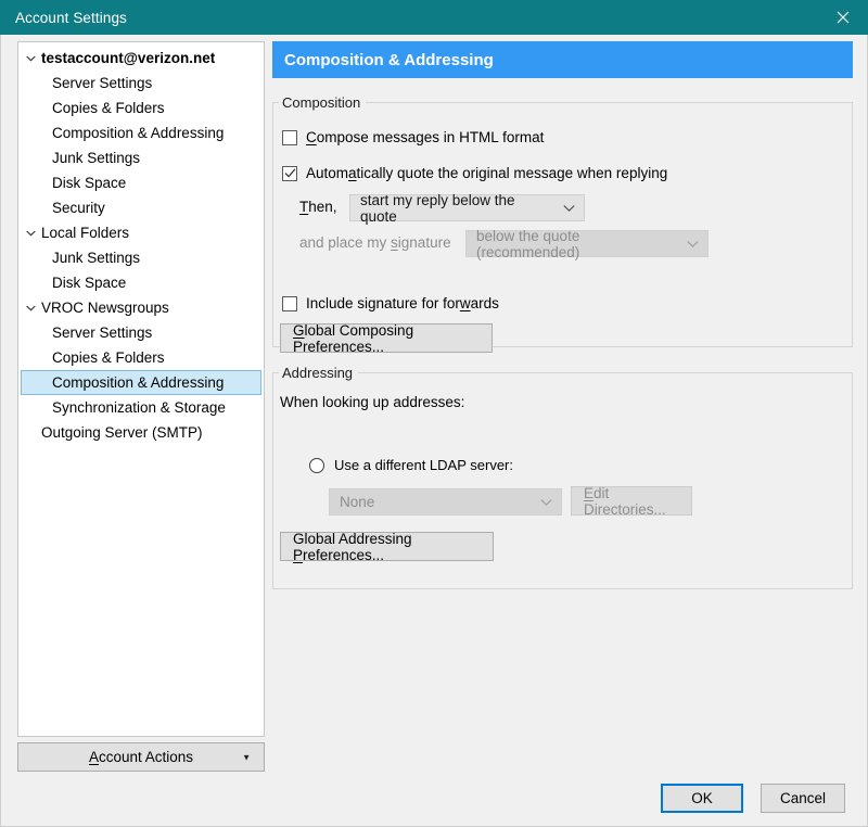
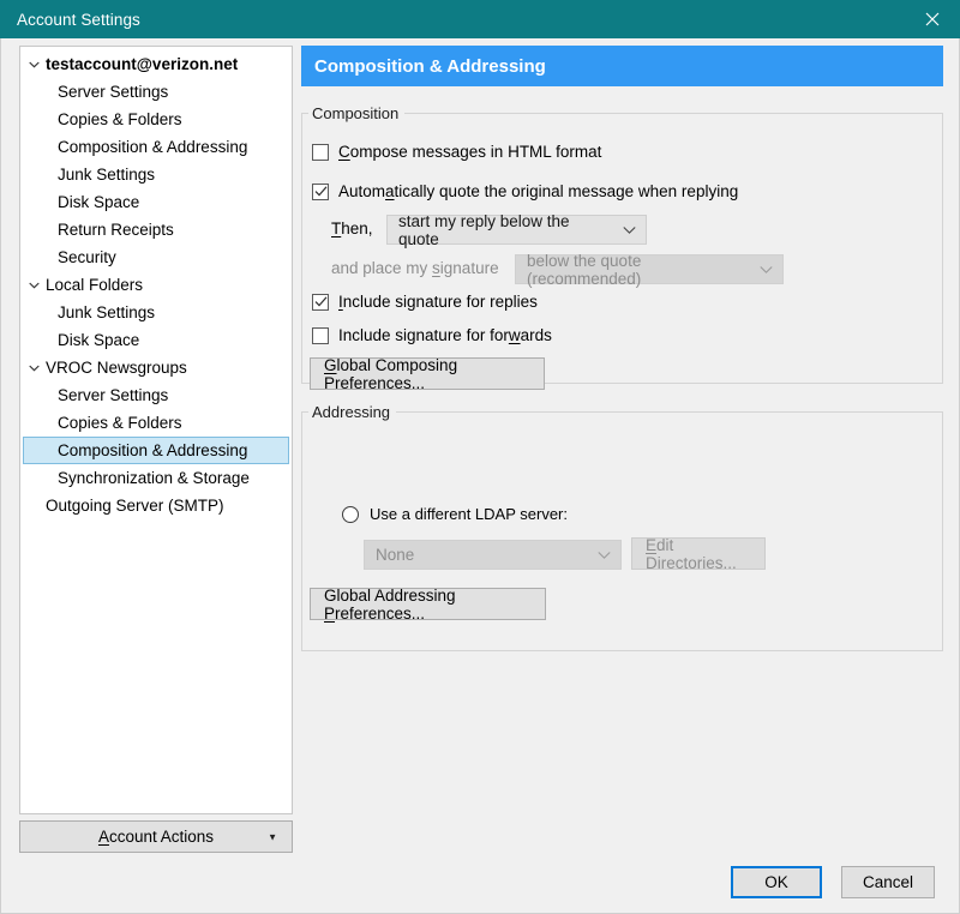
  Account Settings
  testaccount@verizon.net
  Server Settings
  Copies & Folders
  Composition & Addressing
  Junk Settings
  Disk Space
+ Return Receipts
  Security
  Local Folders
  Junk Settings
  Disk Space
  VROC Newsgroups
  Server Settings
  Copies & Folders
  Composition & Addressing
  Synchronization & Storage
  Outgoing Server (SMTP)
  Account Actions
  ▼
  Composition & Addressing
  Composition
  Compose messages in HTML format
  Automatically quote the original message when replying
  Then,
  start my reply below the quote
  and place my signature
  below the quote (recommended)
+ Include signature for replies
  Include signature for forwards
  Global Composing Preferences...
  Addressing
- When looking up addresses:
  Use a different LDAP server:
  None
  Edit Directories...
  Global Addressing Preferences...
  OK
  Cancel
